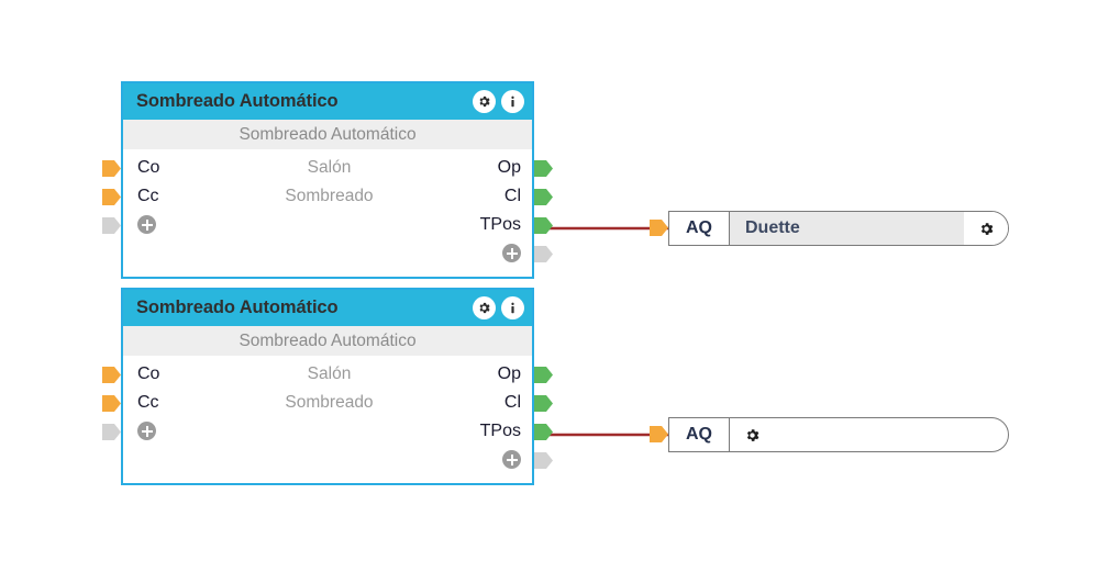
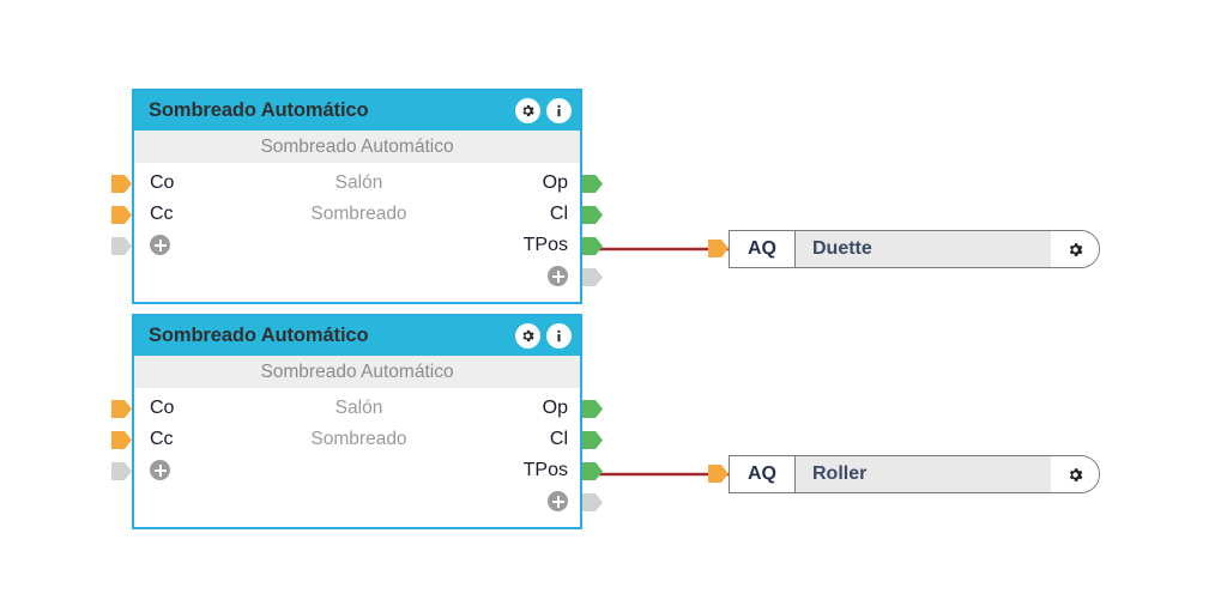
  Sombreado Automático
  Sombreado Automático
  Co
  Salón
  Op
  Cc
  Sombreado
  Cl
  TPos
  Sombreado Automático
  Sombreado Automático
  Co
  Salón
  Op
  Cc
  Sombreado
  Cl
  TPos
  AQ
  Duette
  AQ
+ Roller
